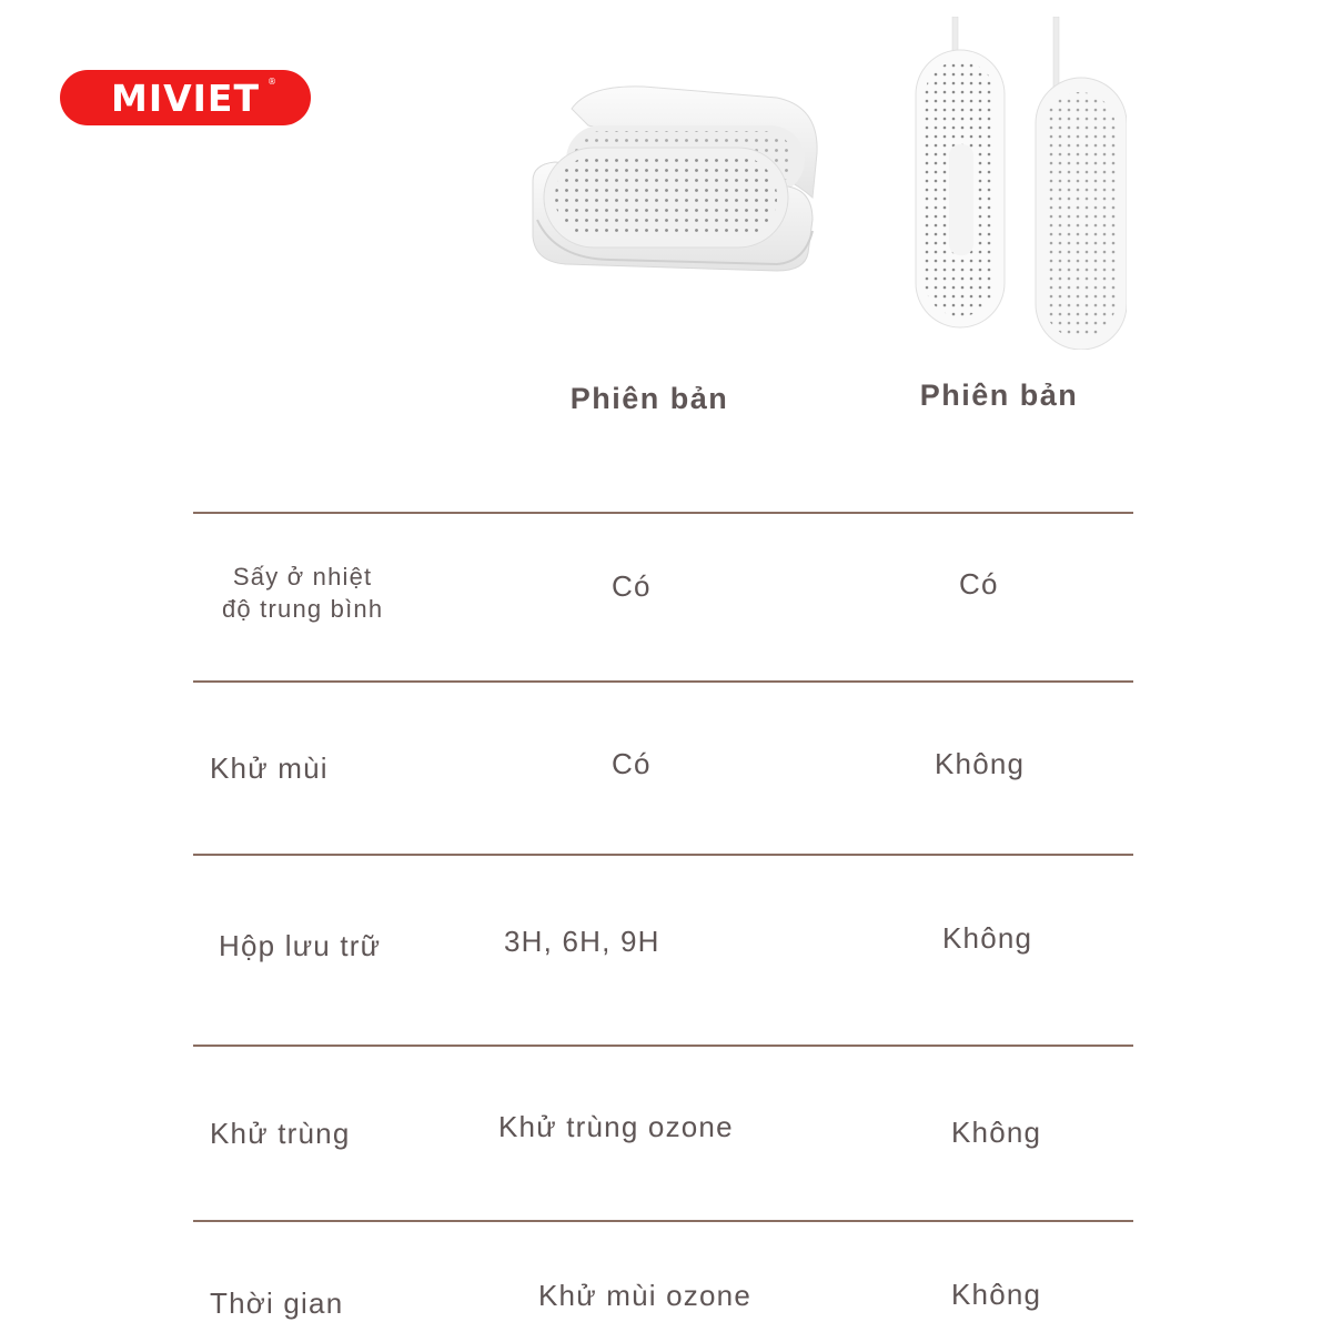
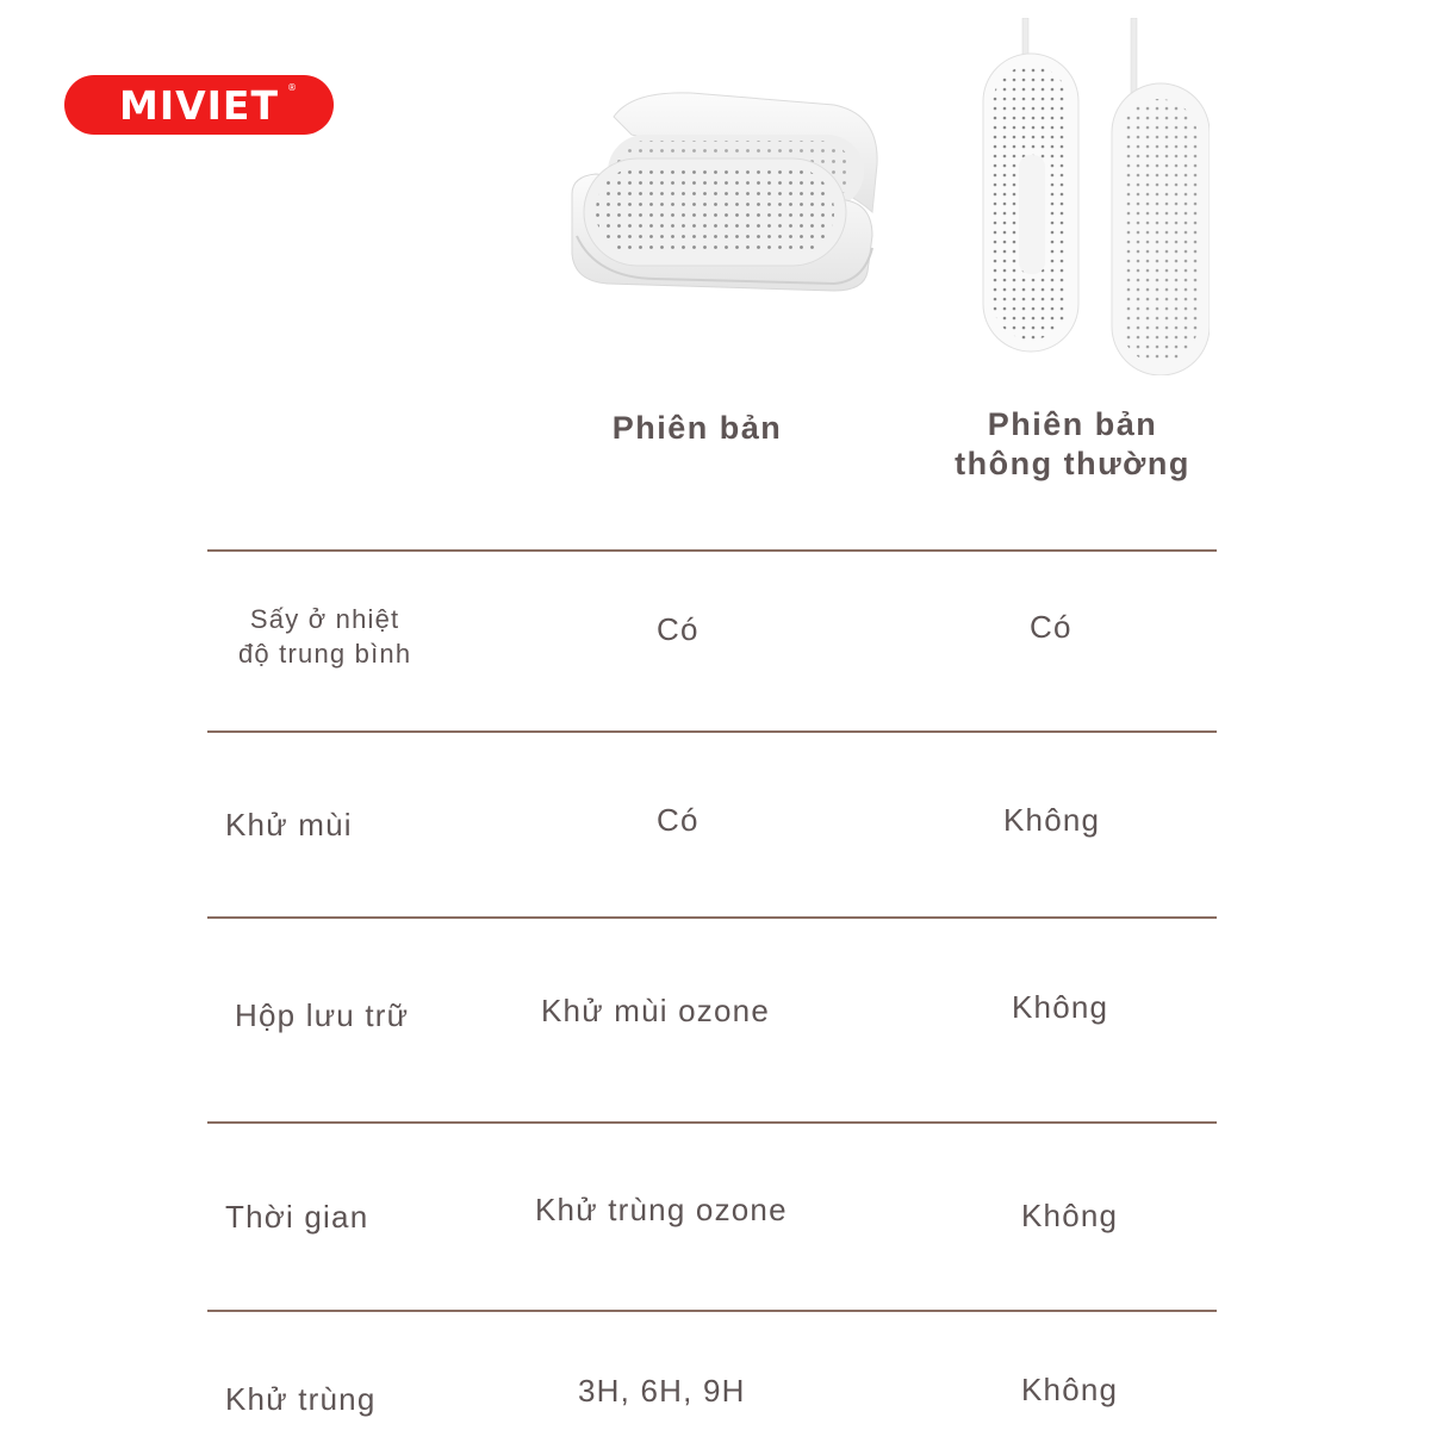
  MIVIET
  ®
  Phiên bản
  Phiên bản
+ thông thường
  Sấy ở nhiệt
  độ trung bình
  Có
  Có
  Khử mùi
  Có
  Không
  Hộp lưu trữ
- 3H, 6H, 9H
+ Khử mùi ozone
  Không
- Khử trùng
+ Thời gian
  Khử trùng ozone
  Không
- Thời gian
+ Khử trùng
- Khử mùi ozone
+ 3H, 6H, 9H
  Không
